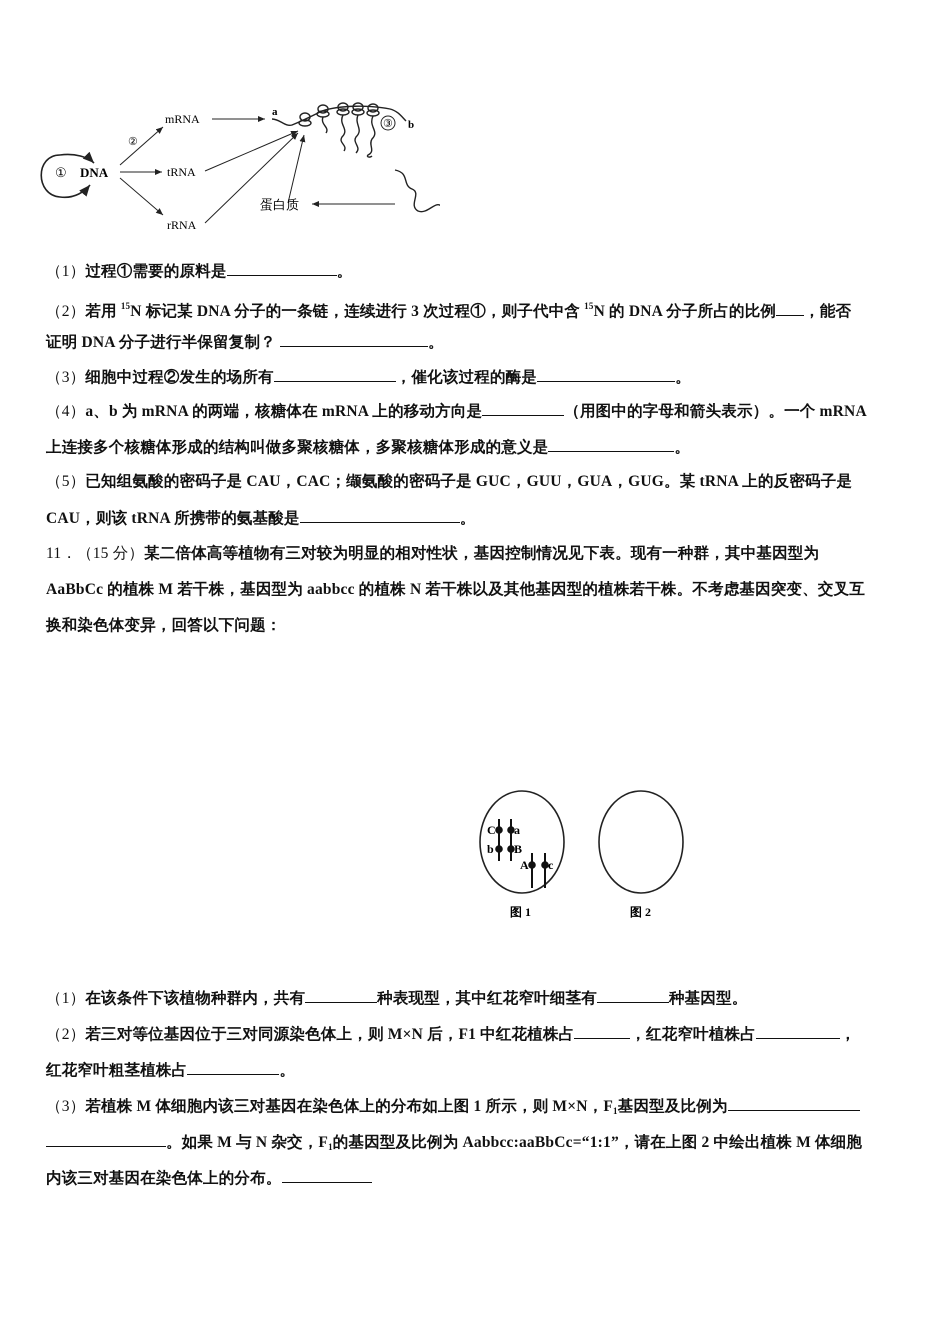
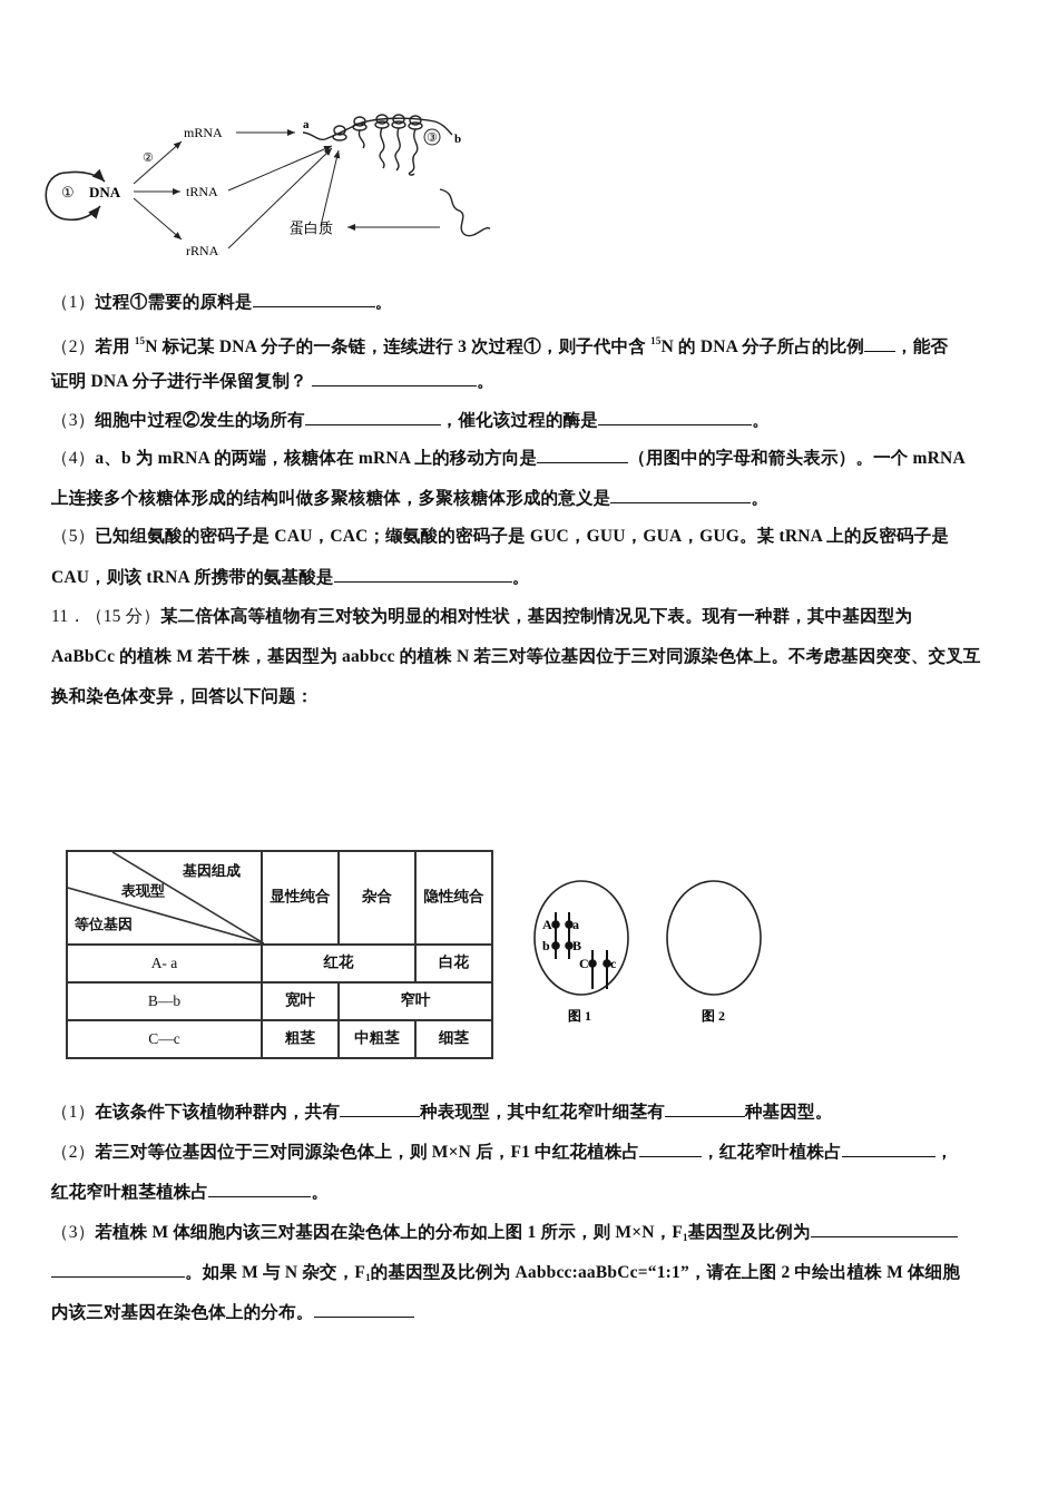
  ①
  DNA
  ②
  mRNA
  tRNA
  rRNA
  a
  ③
  b
  蛋白质
  （1）过程①需要的原料是 。
  （2）若用 15N 标记某 DNA 分子的一条链，连续进行 3 次过程①，则子代中含 15N 的 DNA 分子所占的比例 ，能否
  证明 DNA 分子进行半保留复制？ 。
  （3）细胞中过程②发生的场所有 ，催化该过程的酶是 。
  （4）a、b 为 mRNA 的两端，核糖体在 mRNA 上的移动方向是 （用图中的字母和箭头表示）。一个 mRNA
  上连接多个核糖体形成的结构叫做多聚核糖体，多聚核糖体形成的意义是 。
  （5）已知组氨酸的密码子是 CAU，CAC；缬氨酸的密码子是 GUC，GUU，GUA，GUG。某 tRNA 上的反密码子是
  CAU，则该 tRNA 所携带的氨基酸是 。
  11．（15 分）某二倍体高等植物有三对较为明显的相对性状，基因控制情况见下表。现有一种群，其中基因型为
- AaBbCc 的植株 M 若干株，基因型为 aabbcc 的植株 N 若干株以及其他基因型的植株若干株。不考虑基因突变、交叉互
+ AaBbCc 的植株 M 若干株，基因型为 aabbcc 的植株 N 若三对等位基因位于三对同源染色体上。不考虑基因突变、交叉互
  换和染色体变异，回答以下问题：
+ 基因组成 表现型 等位基因	显性纯合	杂合	隐性纯合
+ A- a	红花	白花
+ B—b	宽叶	窄叶
+ C—c	粗茎	中粗茎	细茎
- C
+ A
  a
  b
  B
- A
+ C
  c
  图 1
  图 2
  （1）在该条件下该植物种群内，共有 种表现型，其中红花窄叶细茎有 种基因型。
  （2）若三对等位基因位于三对同源染色体上，则 M×N 后，F1 中红花植株占 ，红花窄叶植株占 ，
  红花窄叶粗茎植株占 。
  （3）若植株 M 体细胞内该三对基因在染色体上的分布如上图 1 所示，则 M×N，F1基因型及比例为
  。如果 M 与 N 杂交，F1的基因型及比例为 Aabbcc:aaBbCc=“1:1”，请在上图 2 中绘出植株 M 体细胞
  内该三对基因在染色体上的分布。
